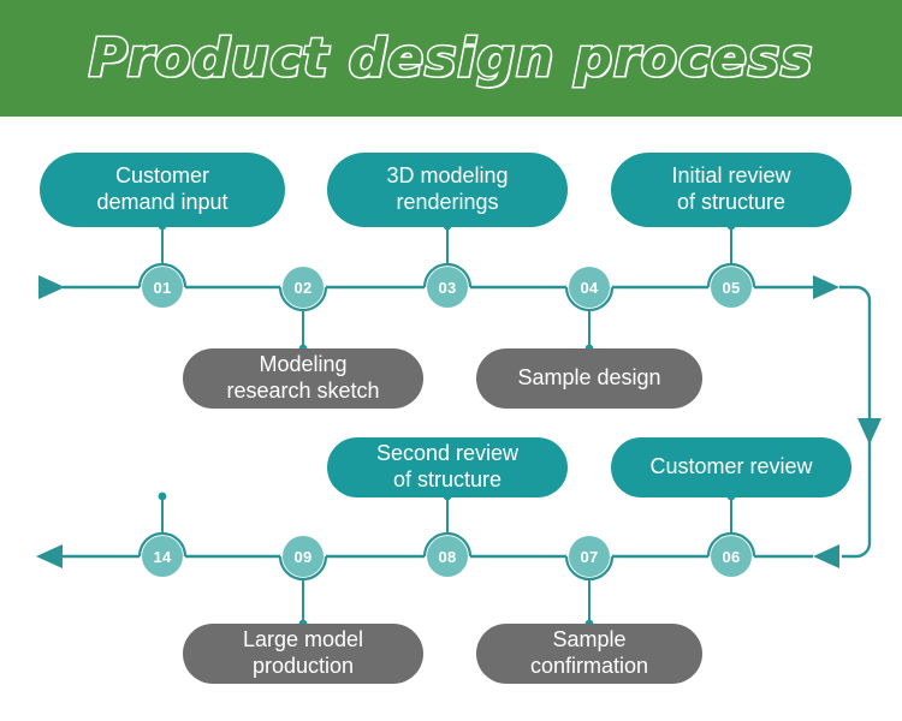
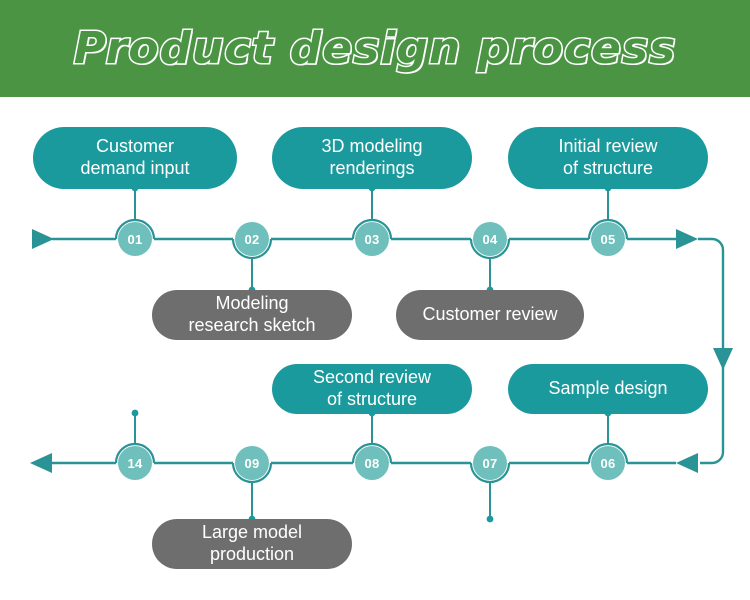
  Product design process
  Customer
  demand input
  3D modeling
  renderings
  Initial review
  of structure
  Modeling
  research sketch
- Sample design
+ Customer review
  Second review
  of structure
- Customer review
+ Sample design
  Large model
  production
- Sample
- confirmation
  01
  02
  03
  04
  05
  06
  07
  08
  09
  14
